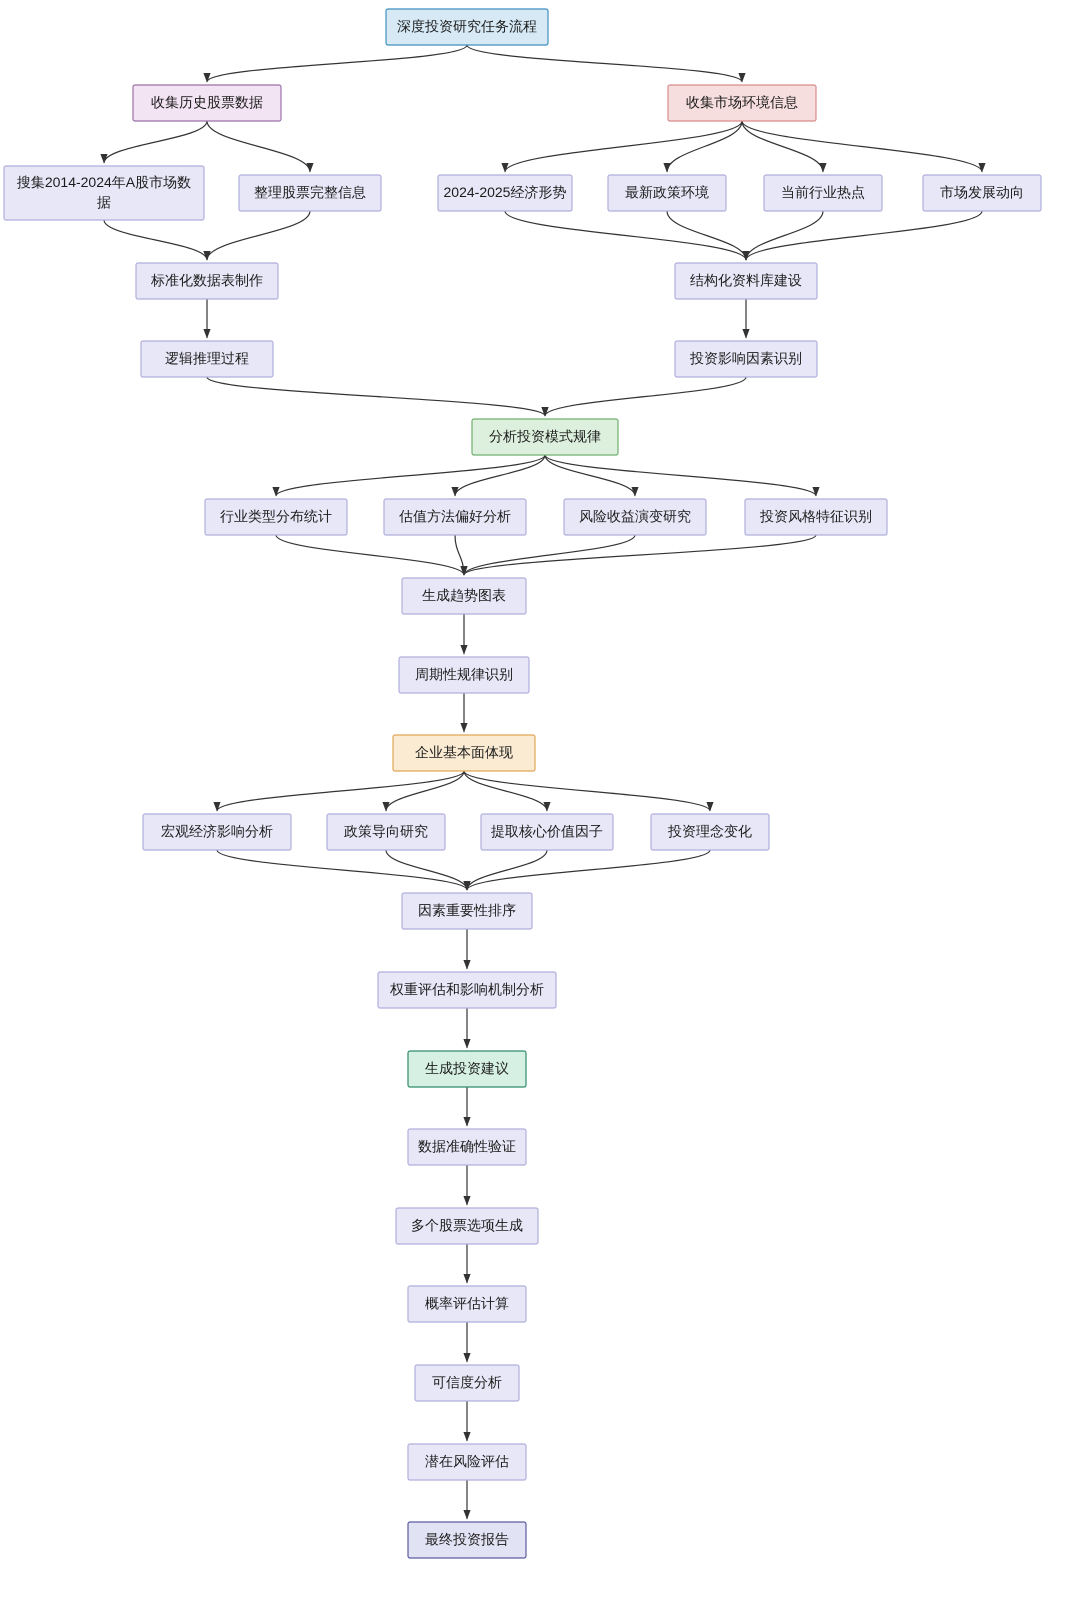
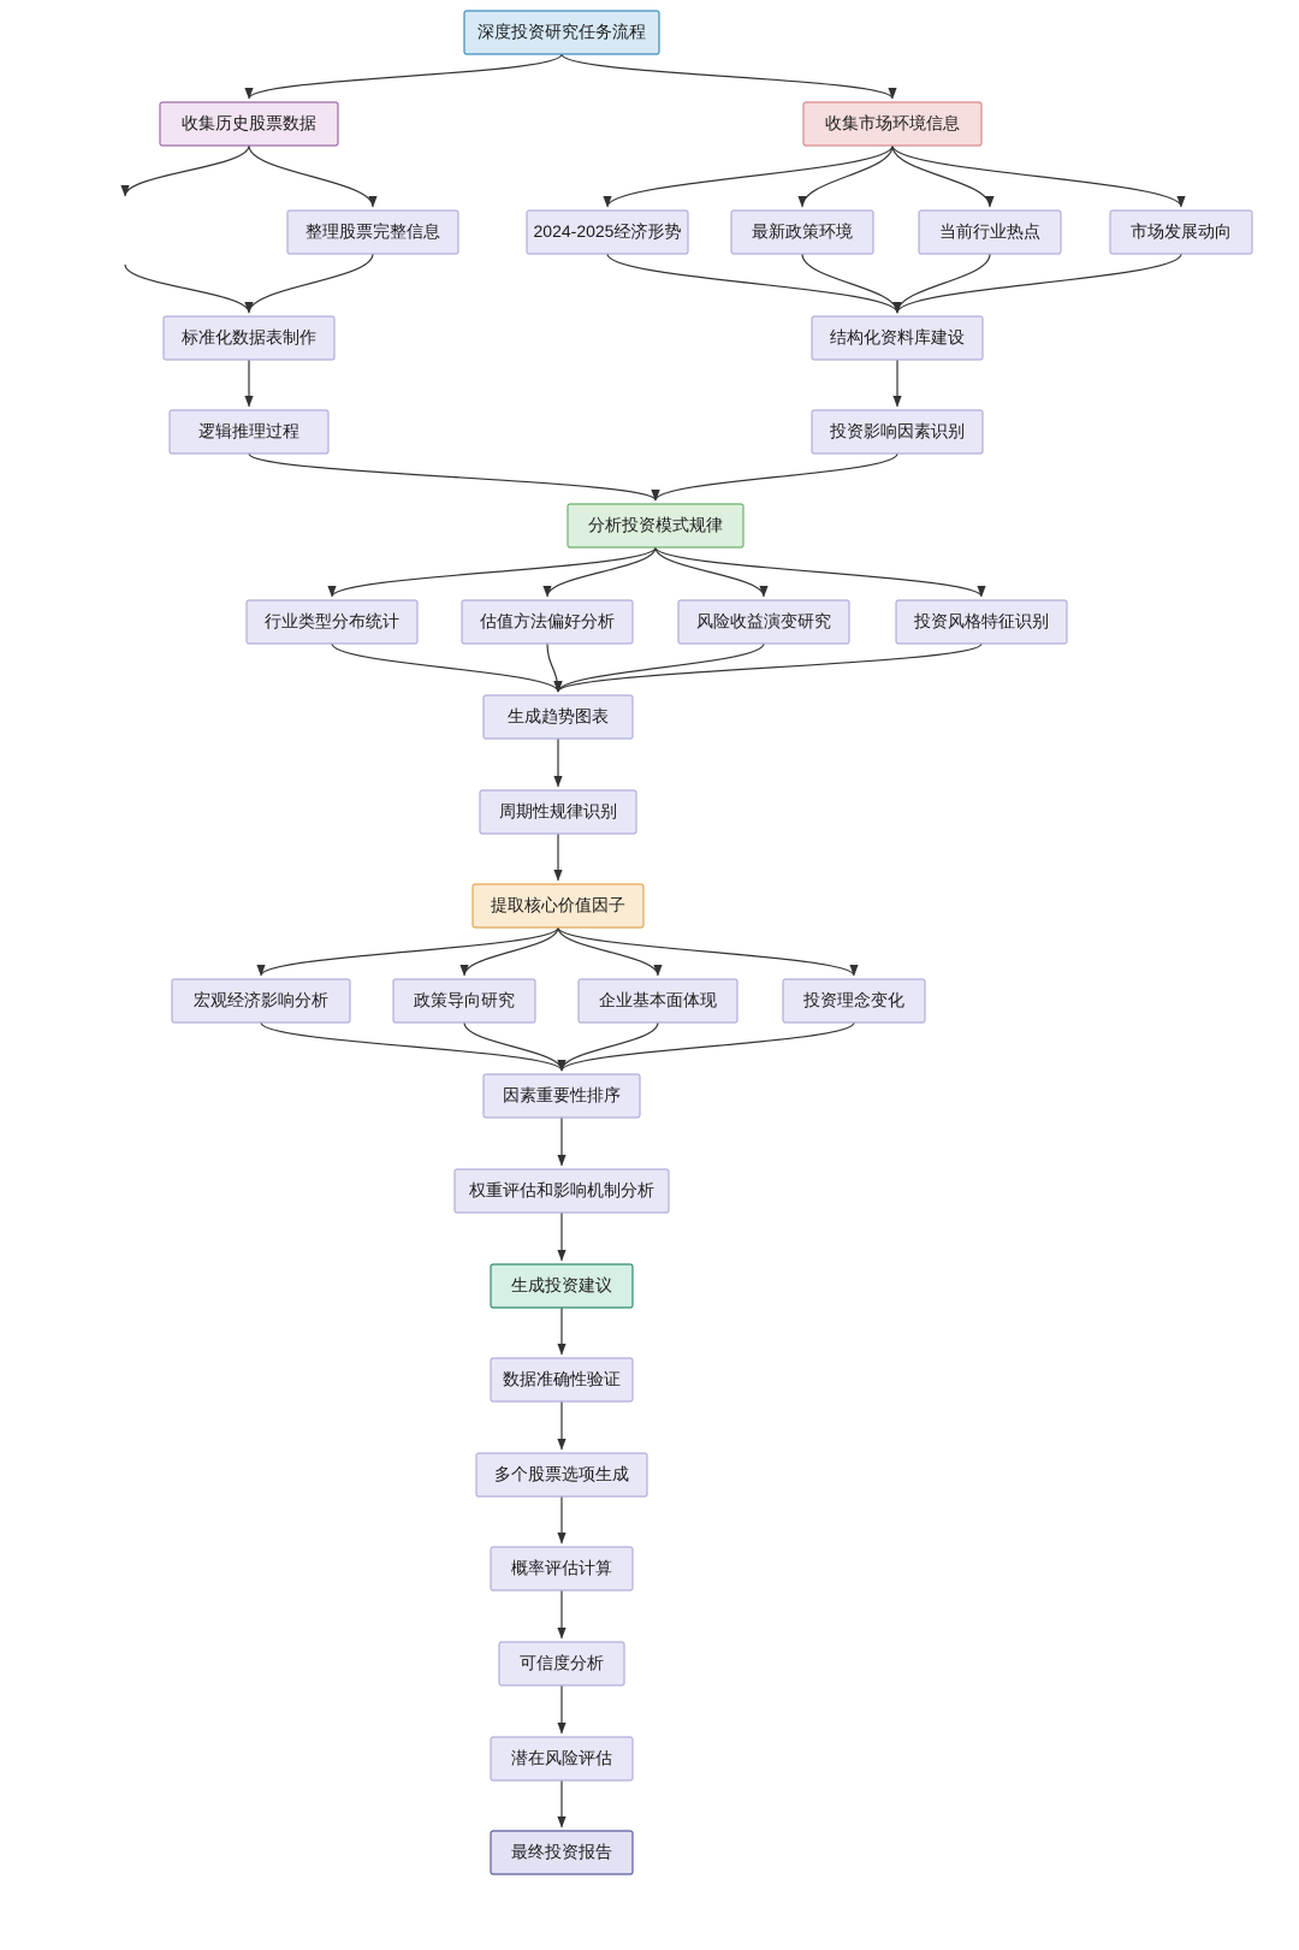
  深度投资研究任务流程
  收集历史股票数据
  收集市场环境信息
- 搜集2014-2024年A股市场数据
  整理股票完整信息
  2024-2025经济形势
  最新政策环境
  当前行业热点
  市场发展动向
  标准化数据表制作
  结构化资料库建设
  逻辑推理过程
  投资影响因素识别
  分析投资模式规律
  行业类型分布统计
  估值方法偏好分析
  风险收益演变研究
  投资风格特征识别
  生成趋势图表
  周期性规律识别
- 企业基本面体现
+ 提取核心价值因子
  宏观经济影响分析
  政策导向研究
- 提取核心价值因子
+ 企业基本面体现
  投资理念变化
  因素重要性排序
  权重评估和影响机制分析
  生成投资建议
  数据准确性验证
  多个股票选项生成
  概率评估计算
  可信度分析
  潜在风险评估
  最终投资报告
